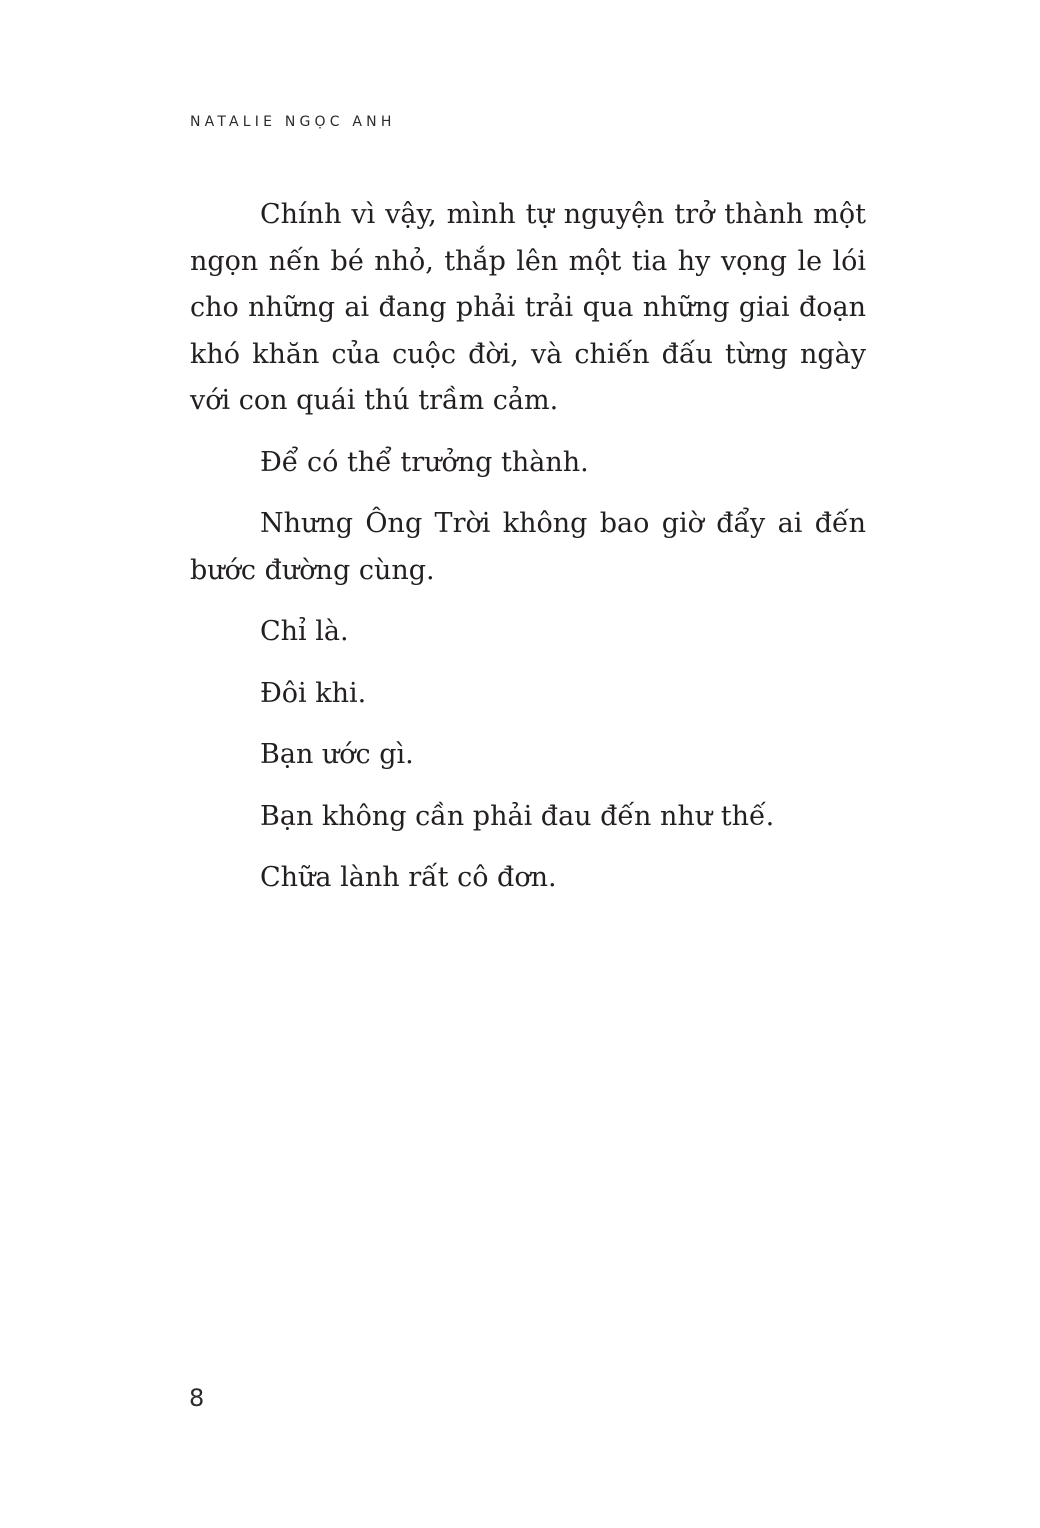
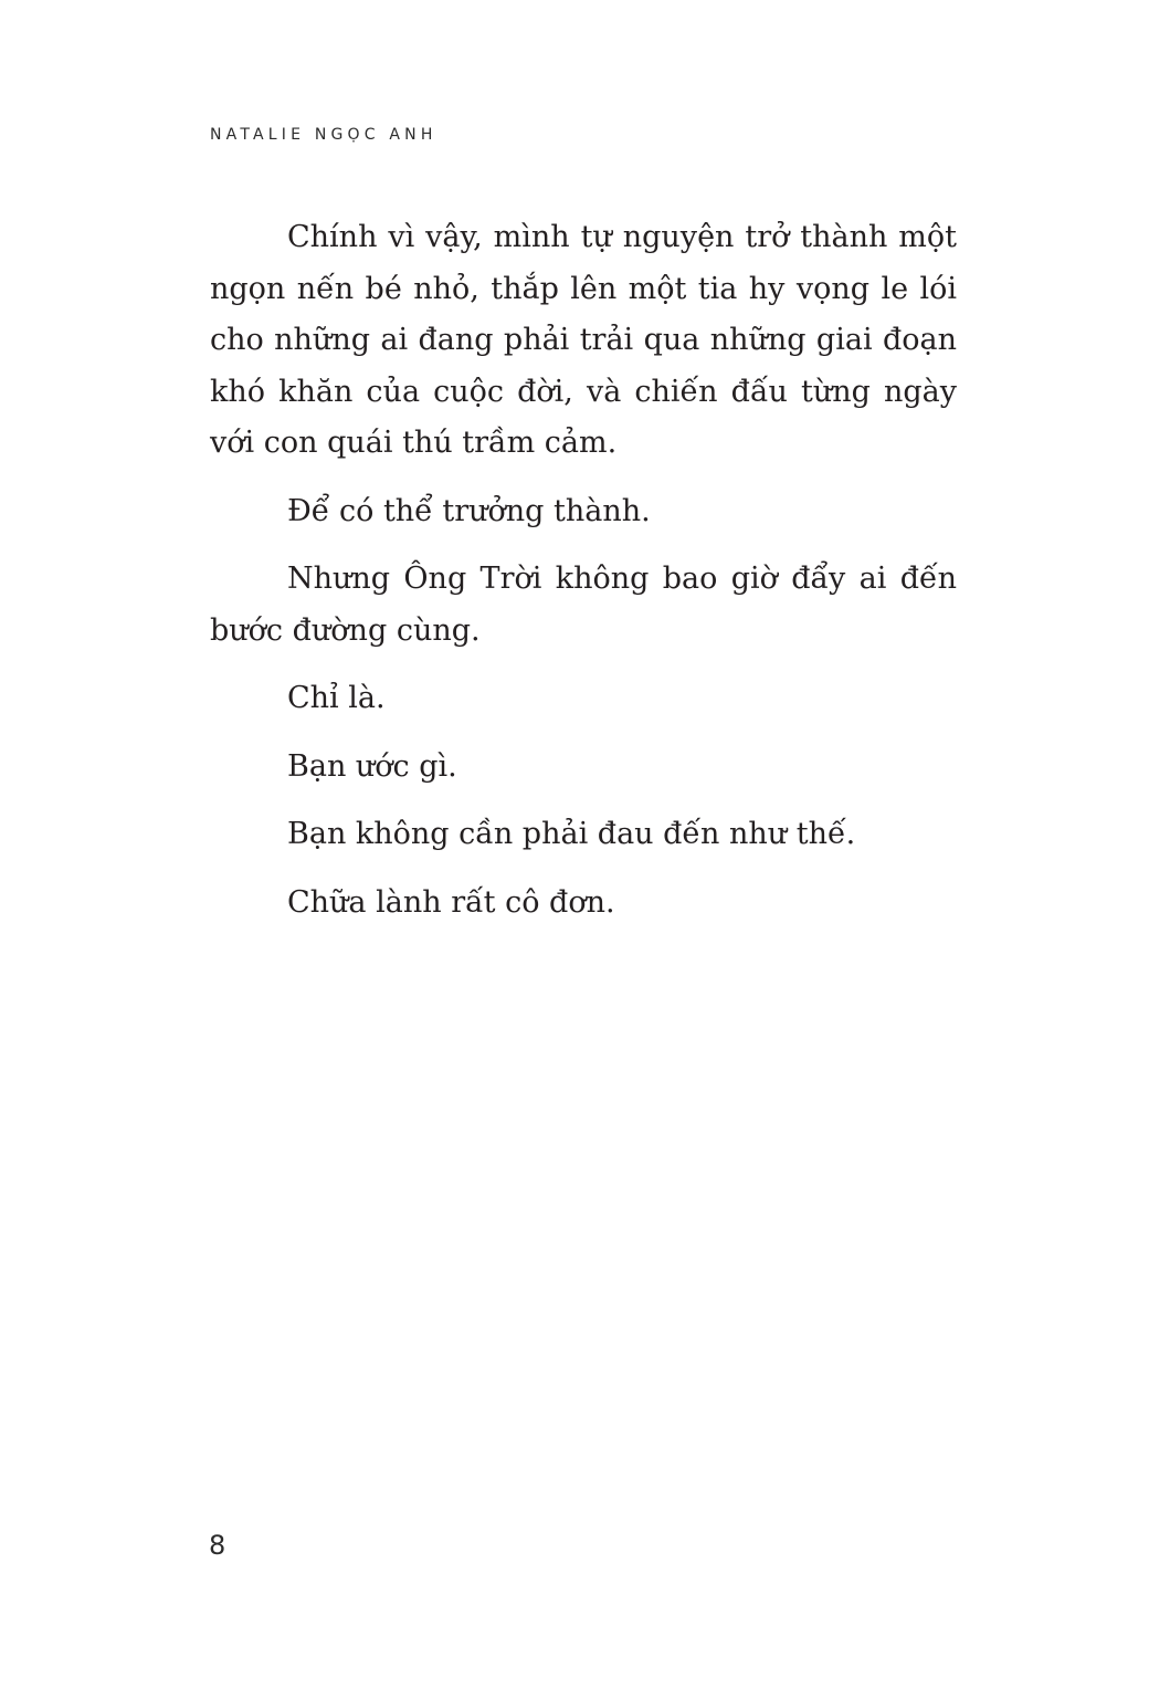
  NATALIE NGỌC ANH
  Chính vì vậy, mình tự nguyện trở thành một ngọn nến bé nhỏ, thắp lên một tia hy vọng le lói cho những ai đang phải trải qua những giai đoạn khó khăn của cuộc đời, và chiến đấu từng ngày với con quái thú trầm cảm.
  Để có thể trưởng thành.
  Nhưng Ông Trời không bao giờ đẩy ai đến bước đường cùng.
  Chỉ là.
- Đôi khi.
  Bạn ước gì.
  Bạn không cần phải đau đến như thế.
  Chữa lành rất cô đơn.
  8
